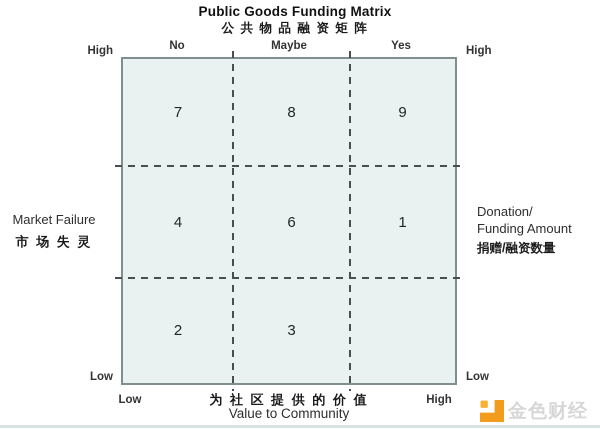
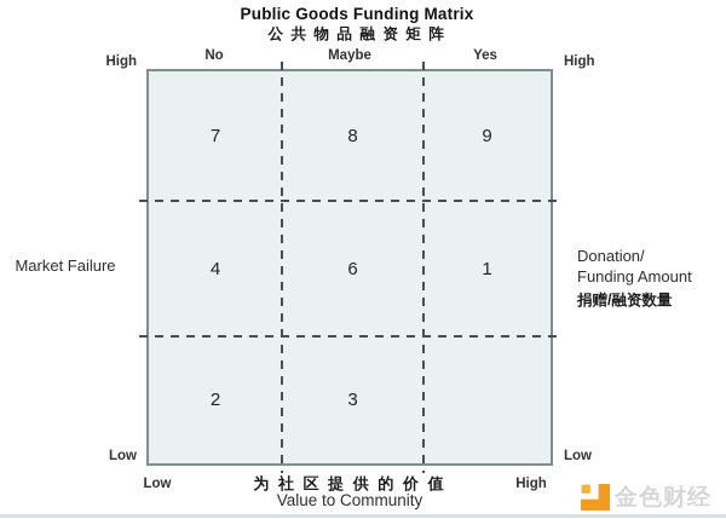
  Public Goods Funding Matrix
  公 共 物 品 融 资 矩 阵
  No
  Maybe
  Yes
  High
  Low
  High
  Low
  Low
  High
  7
  8
  9
  4
  6
  1
  2
  3
  Market Failure
- 市 场 失 灵
  Donation/
  Funding Amount
  捐赠/融资数量
  为 社 区 提 供 的 价 值
  Value to Community
  金色财经
